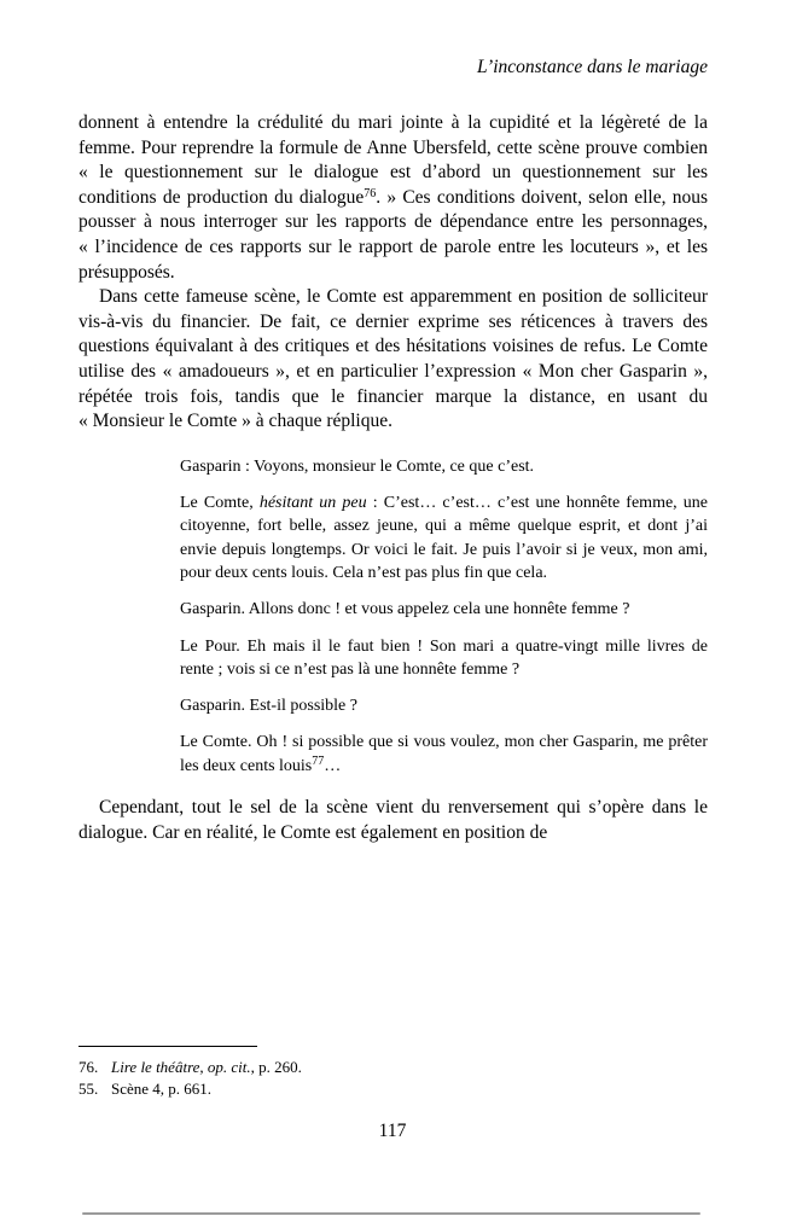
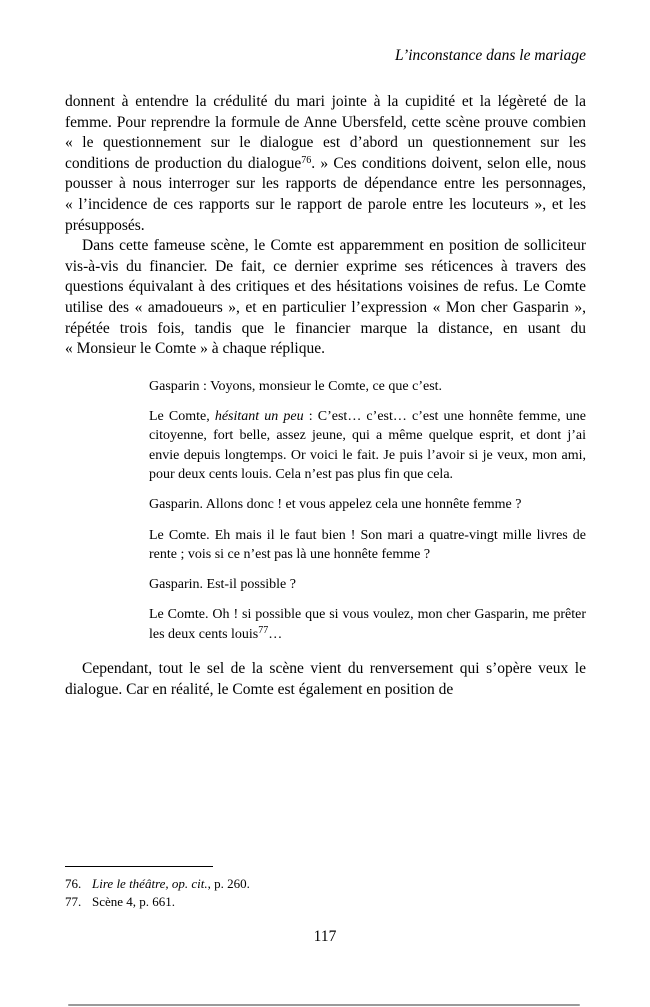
  L’inconstance dans le mariage
  donnent à entendre la crédulité du mari jointe à la cupidité et la légèreté de la femme. Pour reprendre la formule de Anne Ubersfeld, cette scène prouve combien « le questionnement sur le dialogue est d’abord un questionnement sur les conditions de production du dialogue76. » Ces conditions doivent, selon elle, nous pousser à nous interroger sur les rapports de dépendance entre les personnages, « l’incidence de ces rapports sur le rapport de parole entre les locuteurs », et les présupposés.
  Dans cette fameuse scène, le Comte est apparemment en position de solliciteur vis-à-vis du financier. De fait, ce dernier exprime ses réticences à travers des questions équivalant à des critiques et des hésitations voisines de refus. Le Comte utilise des « amadoueurs », et en particulier l’expression « Mon cher Gasparin », répétée trois fois, tandis que le financier marque la distance, en usant du « Monsieur le Comte » à chaque réplique.
  Gasparin : Voyons, monsieur le Comte, ce que c’est.
  Le Comte, hésitant un peu : C’est… c’est… c’est une honnête femme, une citoyenne, fort belle, assez jeune, qui a même quelque esprit, et dont j’ai envie depuis longtemps. Or voici le fait. Je puis l’avoir si je veux, mon ami, pour deux cents louis. Cela n’est pas plus fin que cela.
  Gasparin. Allons donc ! et vous appelez cela une honnête femme ?
- Le Pour. Eh mais il le faut bien ! Son mari a quatre-vingt mille livres de rente ; vois si ce n’est pas là une honnête femme ?
+ Le Comte. Eh mais il le faut bien ! Son mari a quatre-vingt mille livres de rente ; vois si ce n’est pas là une honnête femme ?
  Gasparin. Est-il possible ?
  Le Comte. Oh ! si possible que si vous voulez, mon cher Gasparin, me prêter les deux cents louis77…
- Cependant, tout le sel de la scène vient du renversement qui s’opère dans le dialogue. Car en réalité, le Comte est également en position de
+ Cependant, tout le sel de la scène vient du renversement qui s’opère veux le dialogue. Car en réalité, le Comte est également en position de
  76.
  Lire le théâtre, op. cit., p. 260.
- 55.
+ 77.
  Scène 4, p. 661.
  117
